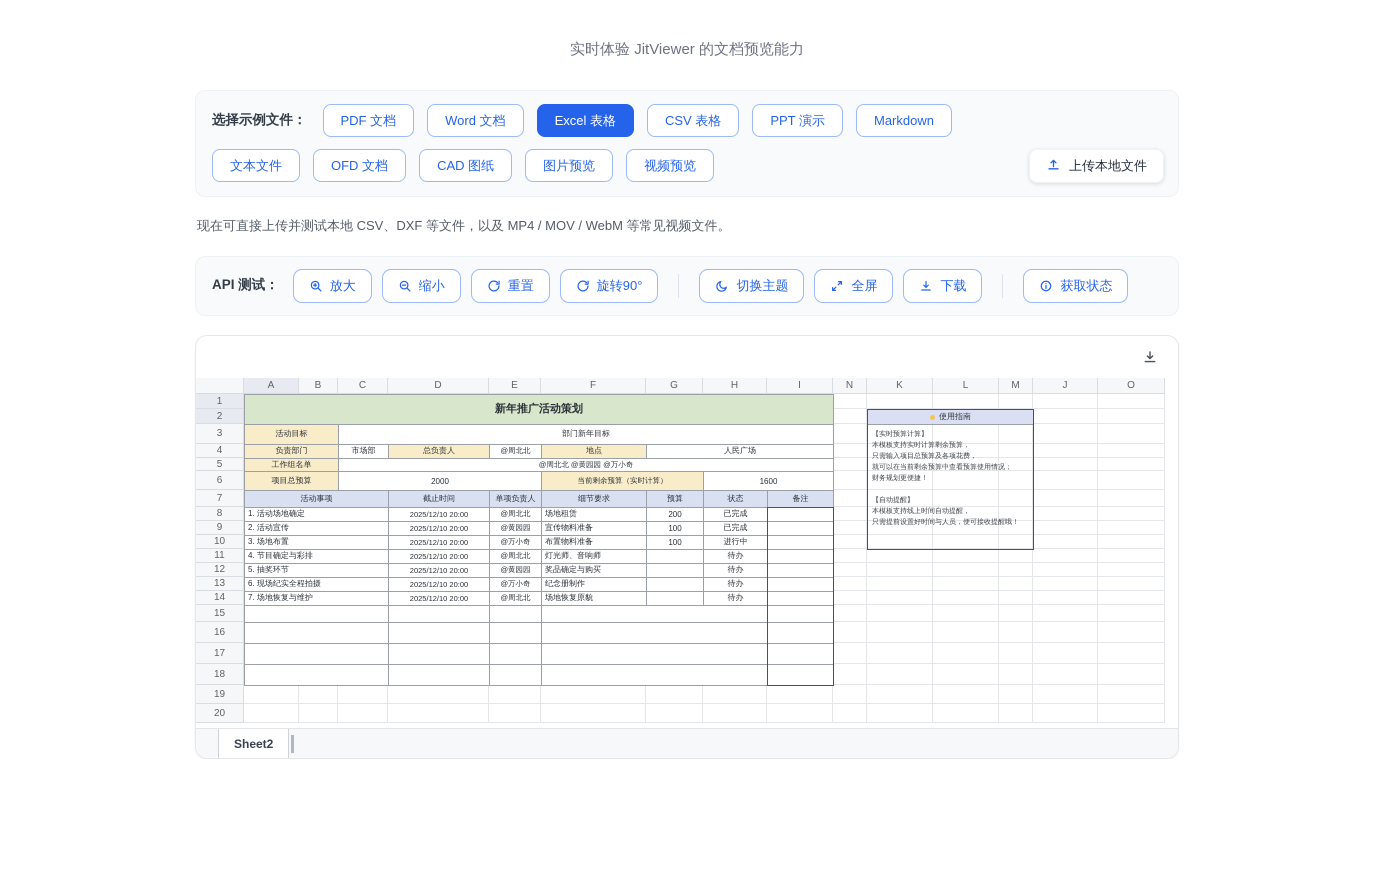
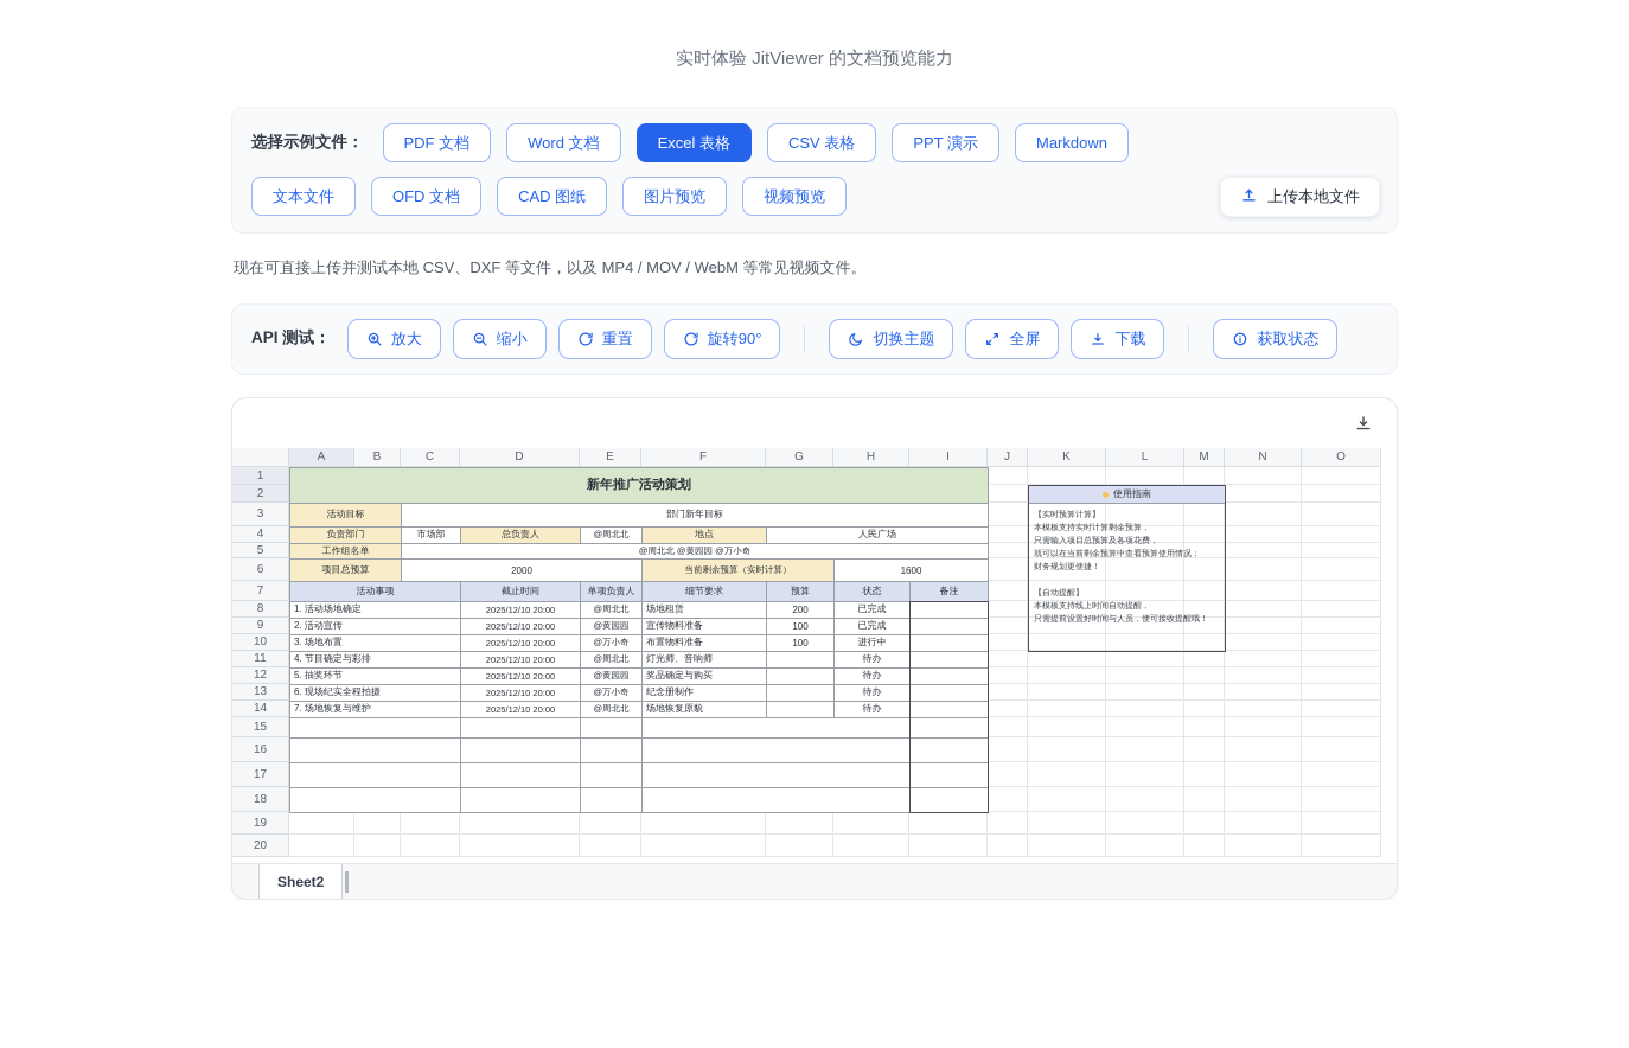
  实时体验 JitViewer 的文档预览能力
  选择示例文件：
  PDF 文档
  Word 文档
  Excel 表格
  CSV 表格
  PPT 演示
  Markdown
  文本文件
  OFD 文档
  CAD 图纸
  图片预览
  视频预览
  上传本地文件
  现在可直接上传并测试本地 CSV、DXF 等文件，以及 MP4 / MOV / WebM 等常见视频文件。
  API 测试：
  放大
  缩小
  重置
  旋转90°
  切换主题
  全屏
  下载
  获取状态
  A
  B
  C
  D
  E
  F
  G
  H
  I
- N
+ J
  K
  L
  M
- J
+ N
  O
  1
  2
  3
  4
  5
  6
  7
  8
  9
  10
  11
  12
  13
  14
  15
  16
  17
  18
  19
  20
  新年推广活动策划
  活动目标
  部门新年目标
  负责部门
  市场部
  总负责人
  @周北北
  地点
  人民广场
  工作组名单
  @周北北 @黄园园 @万小奇
  项目总预算
  2000
  当前剩余预算（实时计算）
  1600
  活动事项
  截止时间
  单项负责人
  细节要求
  预算
  状态
  备注
  1. 活动场地确定
  2025/12/10 20:00
  @周北北
  场地租赁
  200
  已完成
  2. 活动宣传
  2025/12/10 20:00
  @黄园园
  宣传物料准备
  100
  已完成
  3. 场地布置
  2025/12/10 20:00
  @万小奇
  布置物料准备
  100
  进行中
  4. 节目确定与彩排
  2025/12/10 20:00
  @周北北
  灯光师、音响师
  待办
  5. 抽奖环节
  2025/12/10 20:00
  @黄园园
  奖品确定与购买
  待办
  6. 现场纪实全程拍摄
  2025/12/10 20:00
  @万小奇
  纪念册制作
  待办
  7. 场地恢复与维护
  2025/12/10 20:00
  @周北北
  场地恢复原貌
  待办
  使用指南
  Sheet2
